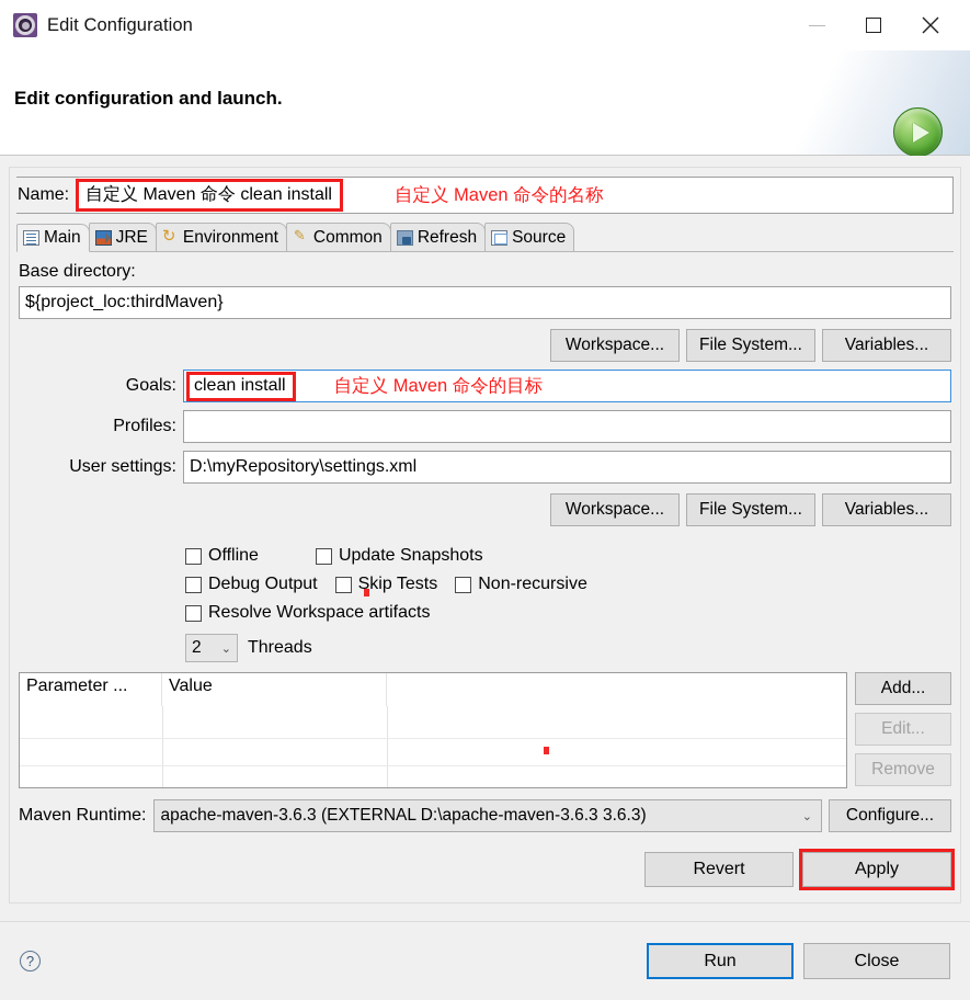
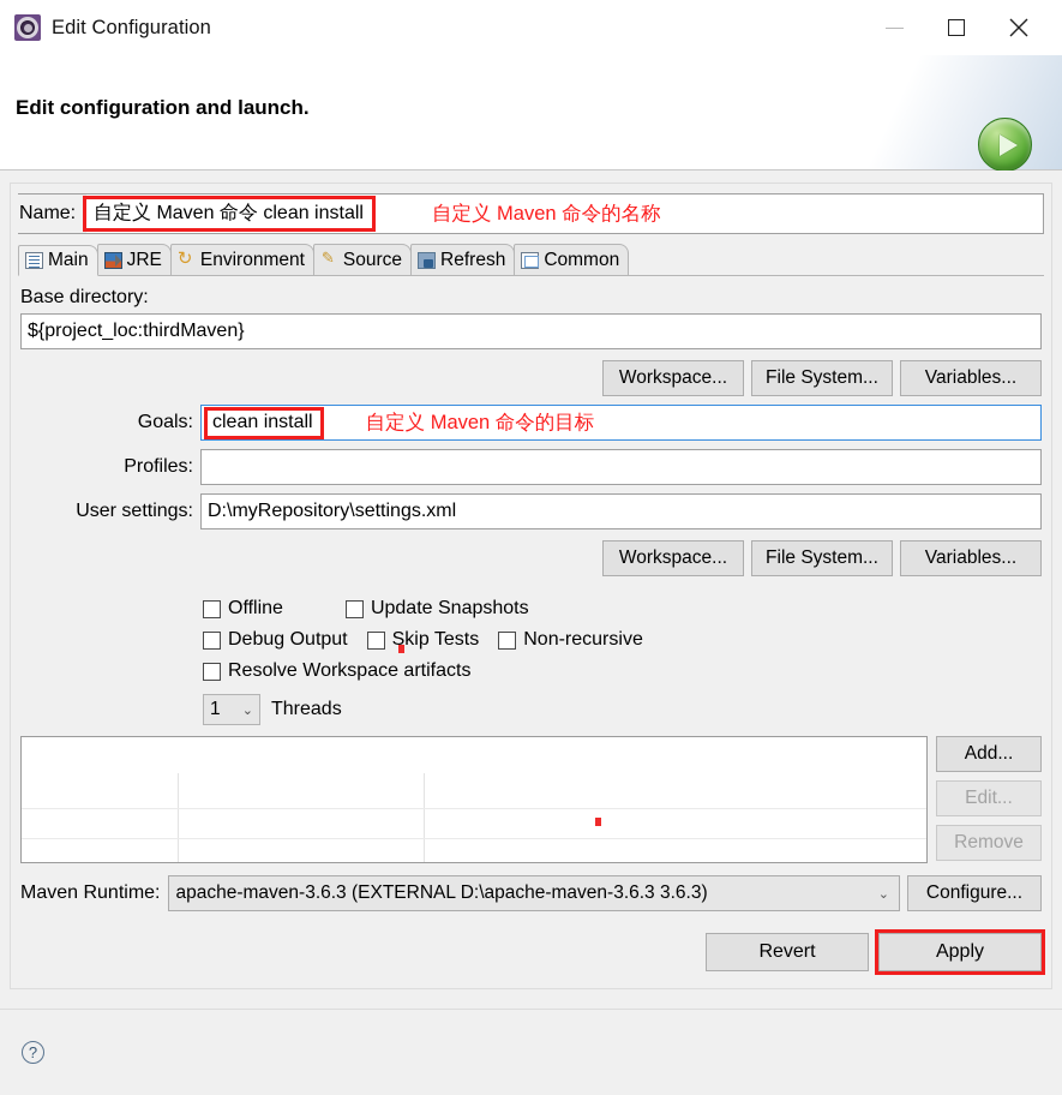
  Edit Configuration
  Edit configuration and launch.
  Name:
  自定义 Maven 命令 clean install
  自定义 Maven 命令的名称
  Main
  JRE
  Environment
- Common
+ Source
  Refresh
- Source
+ Common
  Base directory:
  ${project_loc:thirdMaven}
  Workspace...
  File System...
  Variables...
  Goals:
  clean install
  自定义 Maven 命令的目标
  Profiles:
  User settings:
  D:\myRepository\settings.xml
  Workspace...
  File System...
  Variables...
  Offline
  Update Snapshots
  Debug Output
  Skip Tests
  Non-recursive
  Resolve Workspace artifacts
- 2
+ 1
  ⌄
  Threads
- Parameter ...
- Value
  Add...
  Edit...
  Remove
  Maven Runtime:
  apache-maven-3.6.3 (EXTERNAL D:\apache-maven-3.6.3 3.6.3)
  ⌄
  Configure...
  Revert
  Apply
  ?
- Run
- Close
